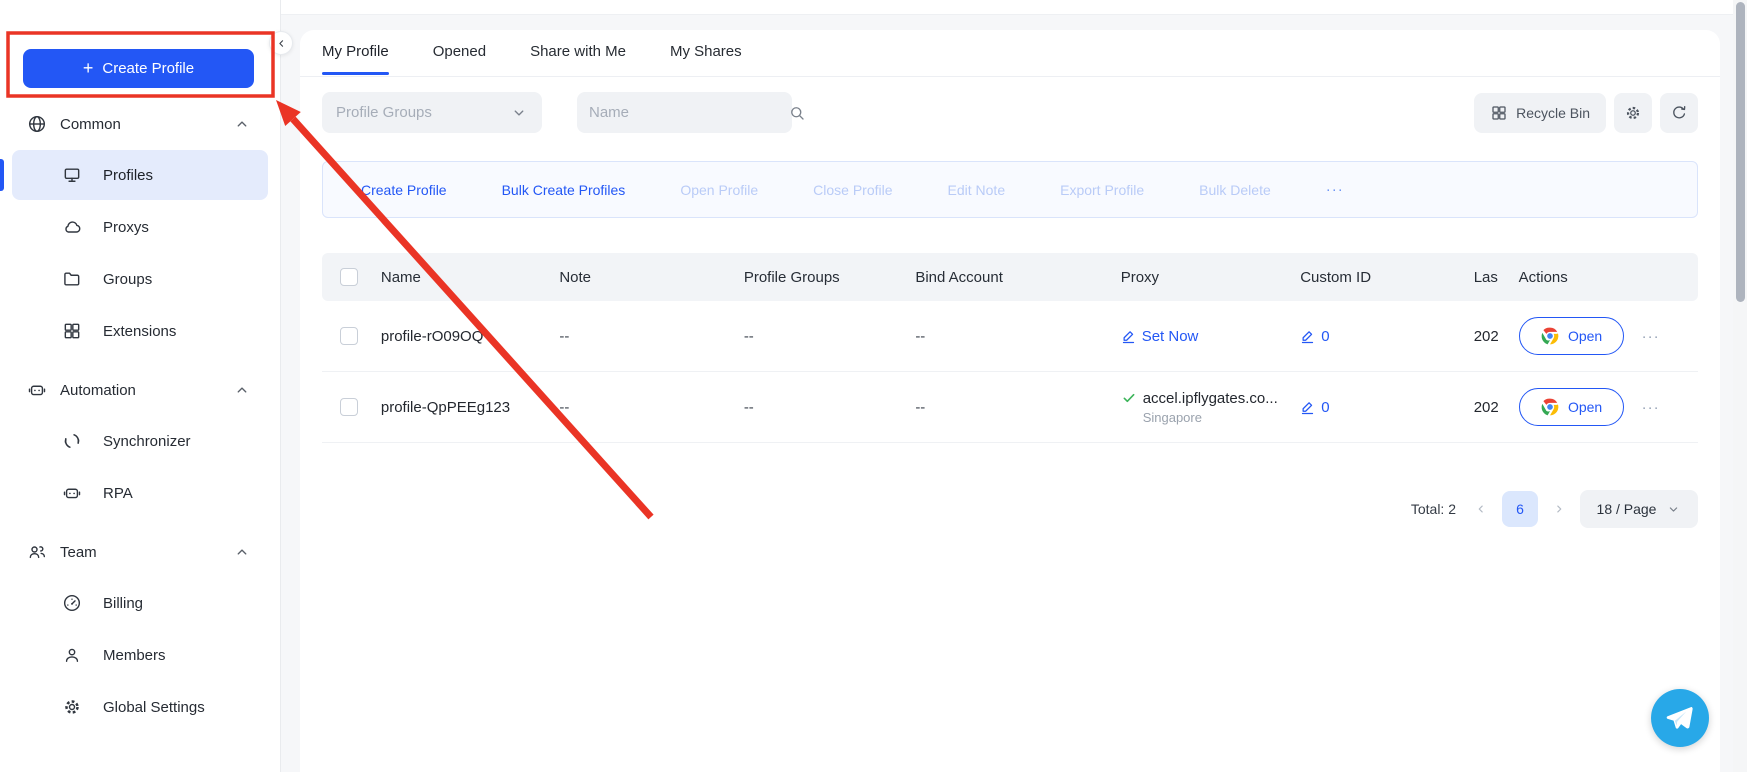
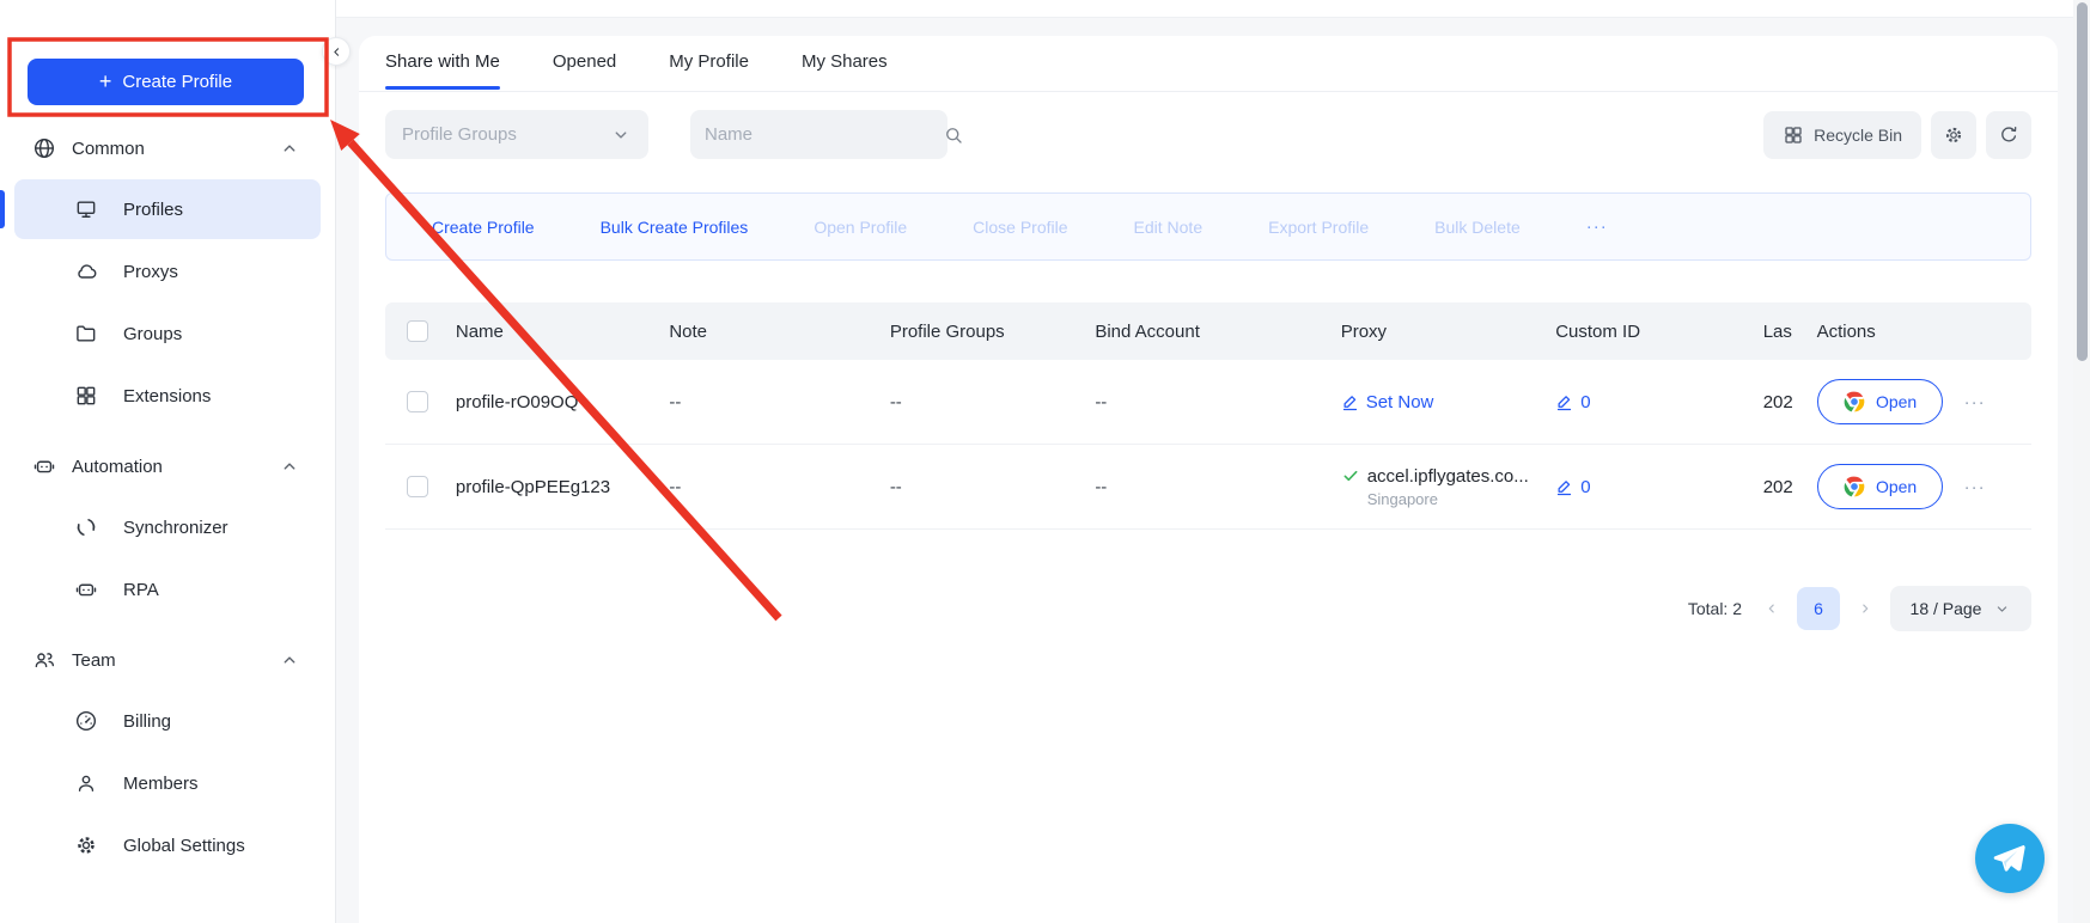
  +
  Create Profile
  Common
  Profiles
  Proxys
  Groups
  Extensions
  Automation
  Synchronizer
  RPA
  Team
  Billing
  Members
  Global Settings
- My Profile
+ Share with Me
  Opened
- Share with Me
+ My Profile
  My Shares
  Profile Groups
  Name
  Recycle Bin
  Create Profile
  Bulk Create Profiles
  Open Profile
  Close Profile
  Edit Note
  Export Profile
  Bulk Delete
  ···
  Name
  Note
  Profile Groups
  Bind Account
  Proxy
  Custom ID
  Las
  Actions
  profile-rO09OQ
  --
  --
  --
  Set Now
  0
  202
  Open
  ···
  profile-QpPEEg123
  --
  --
  --
  accel.ipflygates.co...
  Singapore
  0
  202
  Open
  ···
  Total: 2
  6
  18 / Page
